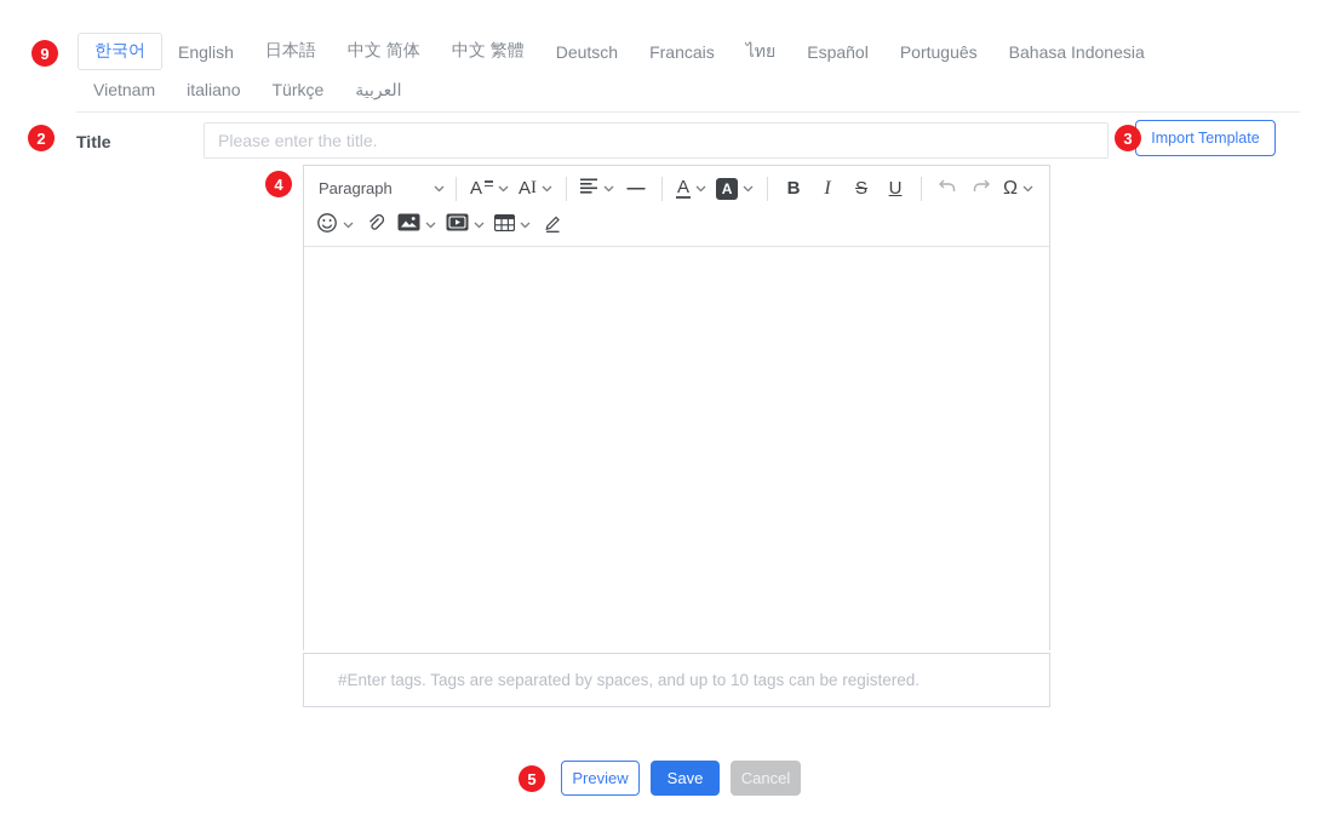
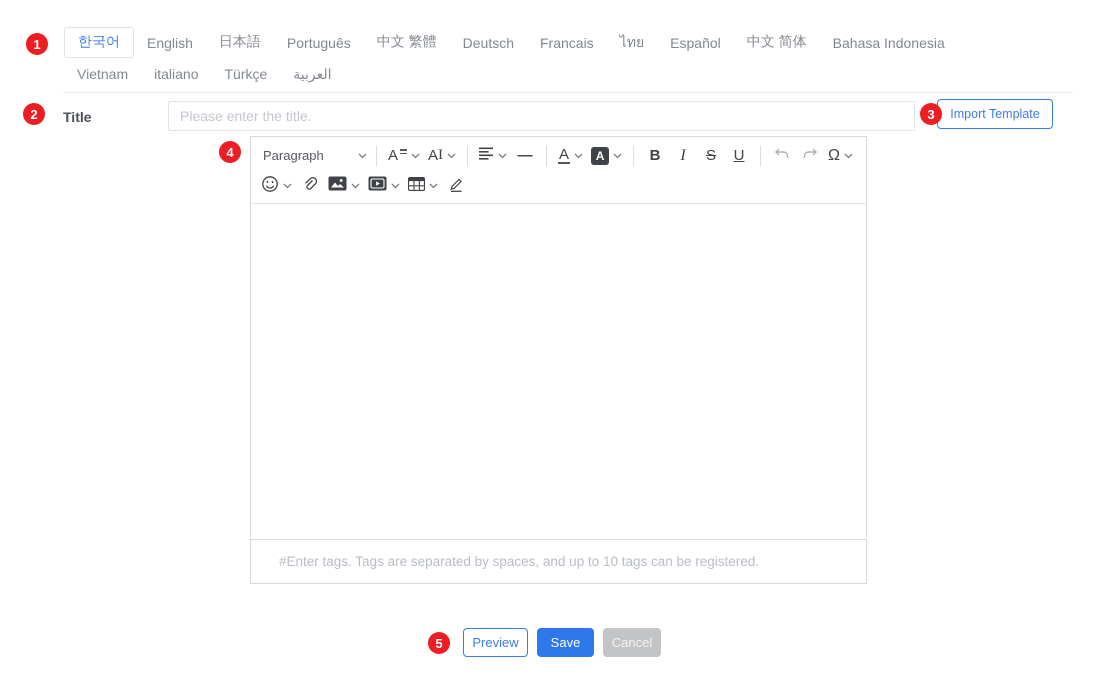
- 9
+ 1
  2
  3
  4
  5
  한국어
  English
  日本語
- 中文 简体
+ Português
  中文 繁體
  Deutsch
  Francais
  ไทย
  Español
- Português
+ 中文 简体
  Bahasa Indonesia
  Vietnam
  italiano
  Türkçe
  العربية
  Title
  Please enter the title.
  Import Template
  Paragraph
  A
  A
  I
  —
  A
  A
  B
  I
  S
  U
  Ω
  #Enter tags. Tags are separated by spaces, and up to 10 tags can be registered.
  Preview
  Save
  Cancel
